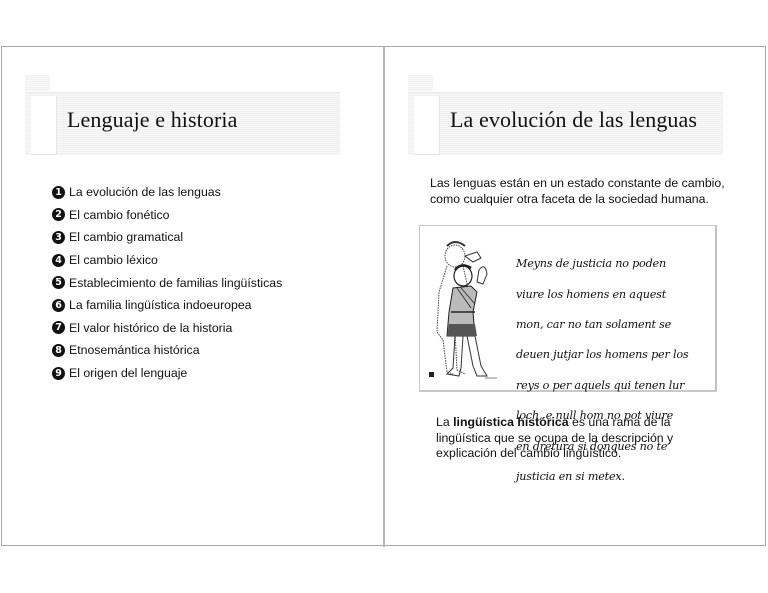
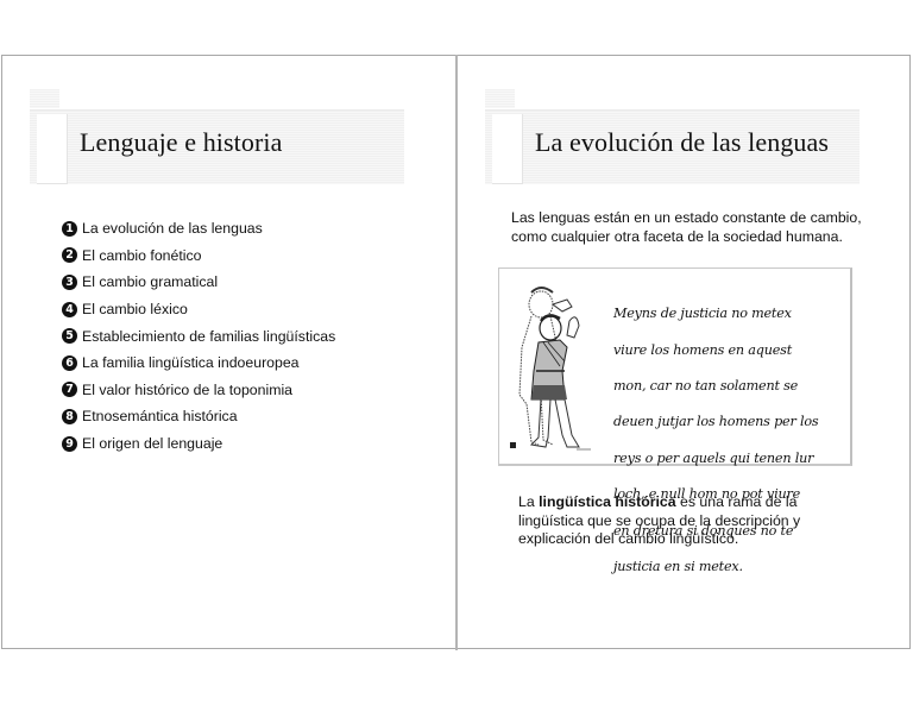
  Lenguaje e historia
  1
  La evolución de las lenguas
  2
  El cambio fonético
  3
  El cambio gramatical
  4
  El cambio léxico
  5
  Establecimiento de familias lingüísticas
  6
  La familia lingüística indoeuropea
  7
- El valor histórico de la historia
+ El valor histórico de la toponimia
  8
  Etnosemántica histórica
  9
  El origen del lenguaje
  La evolución de las lenguas
  Las lenguas están en un estado constante de cambio, como cualquier otra faceta de la sociedad humana.
- Meyns de justicia no poden
+ Meyns de justicia no metex
  viure los homens en aquest
  mon, car no tan solament se
  deuen jutjar los homens per los
  reys o per aquels qui tenen lur
  loch, e null hom no pot viure
  en dretura si donques no te
  justicia en si metex.
  La lingüística histórica es una rama de la lingüística que se ocupa de la descripción y explicación del cambio lingüístico.
